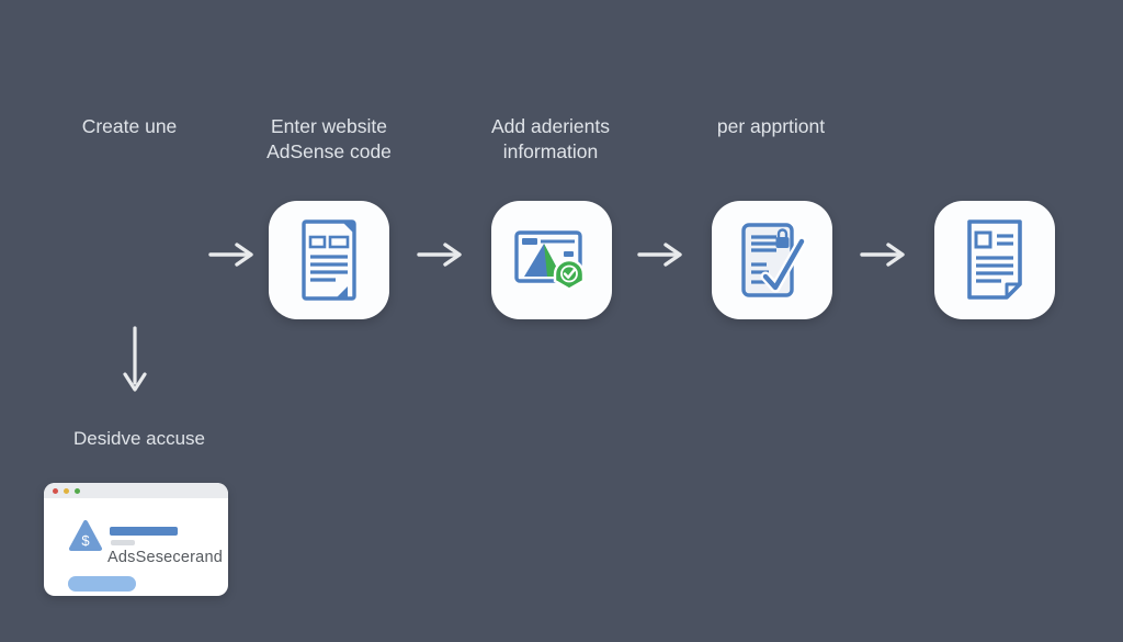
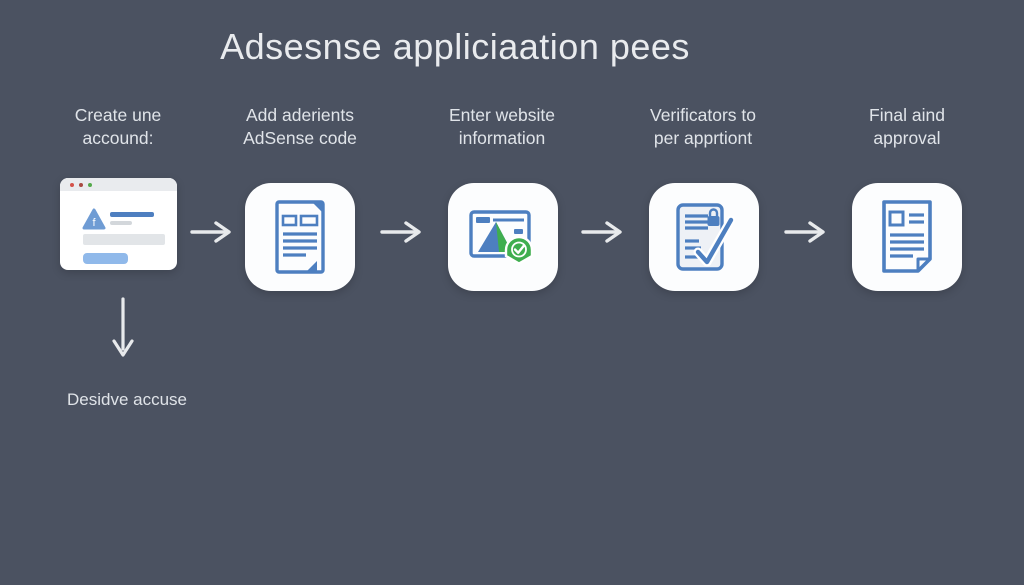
+ Adsesnse appliciaation pees
  Create une
+ accound:
- Enter website
+ Add aderients
  AdSense code
- Add aderients
+ Enter website
  information
+ Verificators to
  per apprtiont
+ Final aind
+ approval
+ f
  Desidve accuse
- $
- AdsSesecerand
